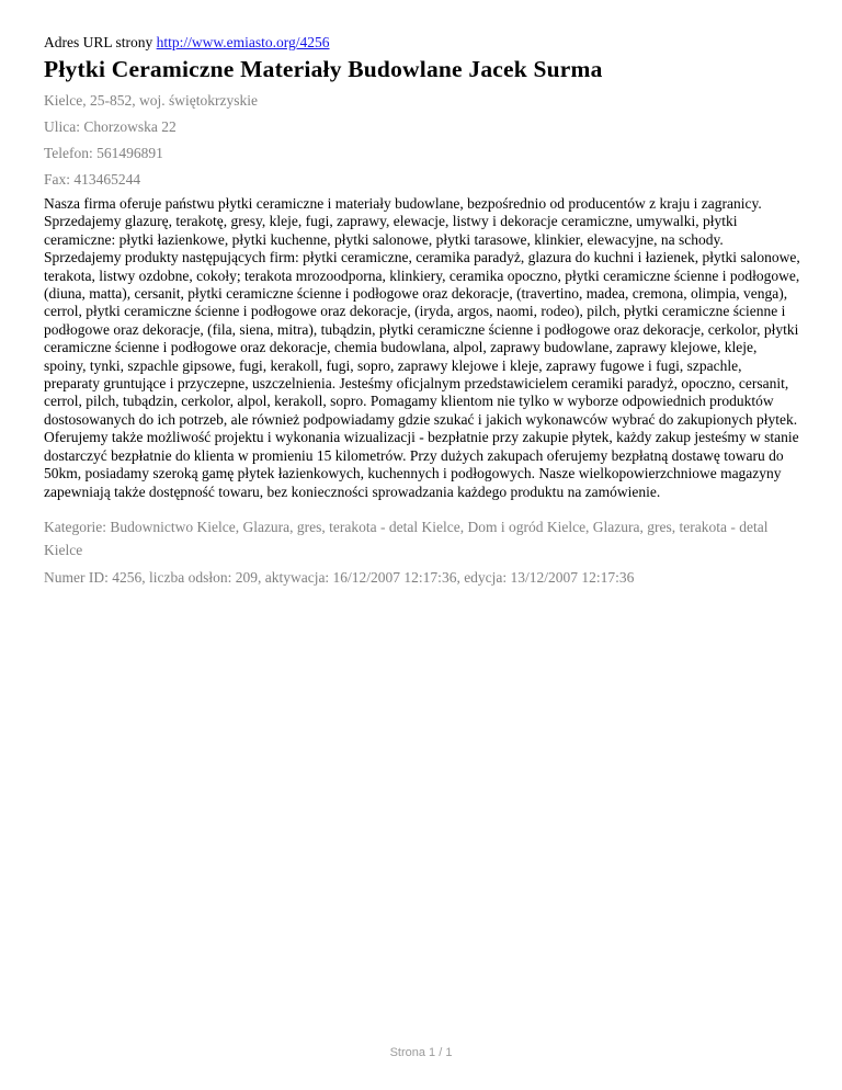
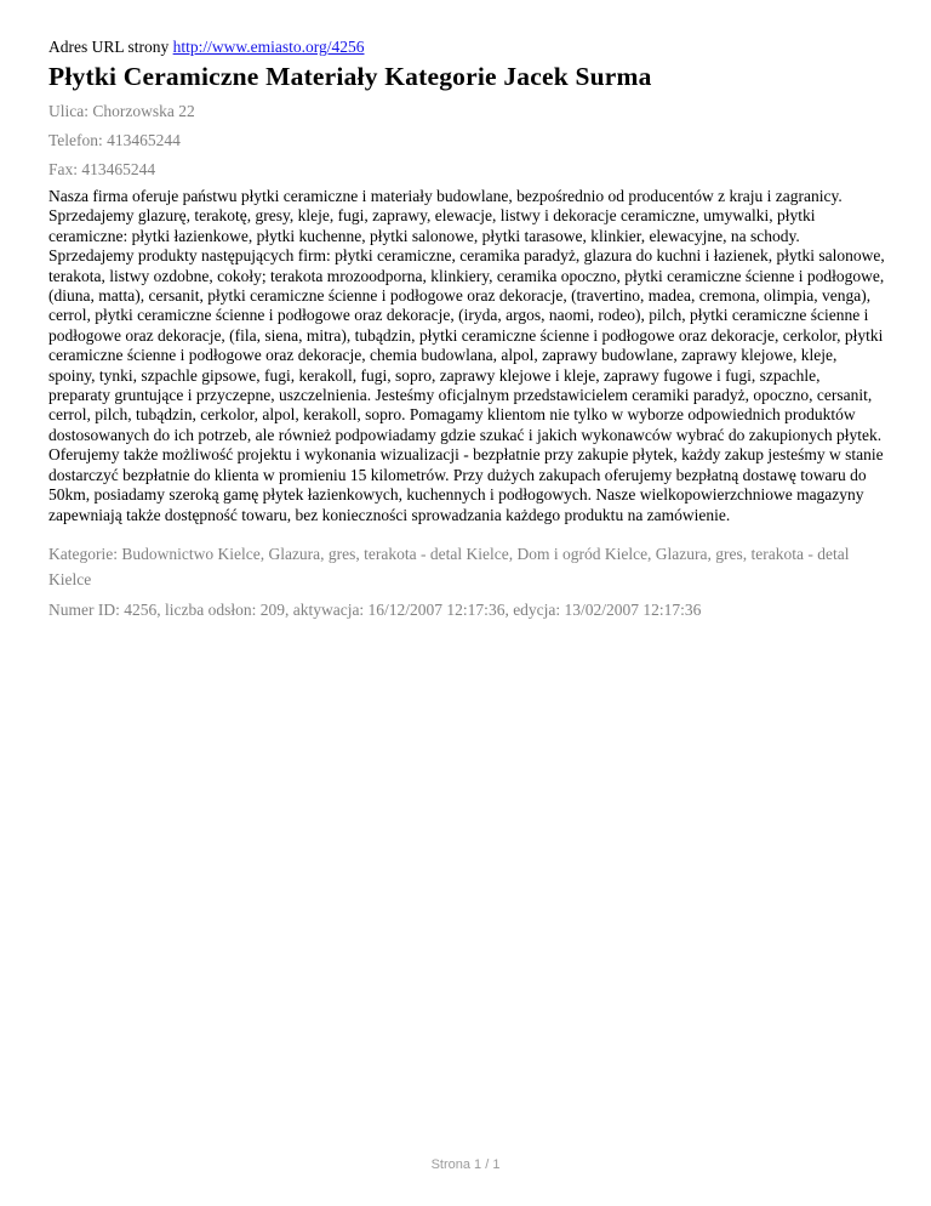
  Adres URL strony http://www.emiasto.org/4256
- Płytki Ceramiczne Materiały Budowlane Jacek Surma
+ Płytki Ceramiczne Materiały Kategorie Jacek Surma
- Kielce, 25-852, woj. świętokrzyskie
  Ulica: Chorzowska 22
- Telefon: 561496891
+ Telefon: 413465244
  Fax: 413465244
  Nasza firma oferuje państwu płytki ceramiczne i materiały budowlane, bezpośrednio od producentów z kraju i zagranicy. Sprzedajemy glazurę, terakotę, gresy, kleje, fugi, zaprawy, elewacje, listwy i dekoracje ceramiczne, umywalki, płytki ceramiczne: płytki łazienkowe, płytki kuchenne, płytki salonowe, płytki tarasowe, klinkier, elewacyjne, na schody. Sprzedajemy produkty następujących firm: płytki ceramiczne, ceramika paradyż, glazura do kuchni i łazienek, płytki salonowe, terakota, listwy ozdobne, cokoły; terakota mrozoodporna, klinkiery, ceramika opoczno, płytki ceramiczne ścienne i podłogowe, (diuna, matta), cersanit, płytki ceramiczne ścienne i podłogowe oraz dekoracje, (travertino, madea, cremona, olimpia, venga), cerrol, płytki ceramiczne ścienne i podłogowe oraz dekoracje, (iryda, argos, naomi, rodeo), pilch, płytki ceramiczne ścienne i podłogowe oraz dekoracje, (fila, siena, mitra), tubądzin, płytki ceramiczne ścienne i podłogowe oraz dekoracje, cerkolor, płytki ceramiczne ścienne i podłogowe oraz dekoracje, chemia budowlana, alpol, zaprawy budowlane, zaprawy klejowe, kleje, spoiny, tynki, szpachle gipsowe, fugi, kerakoll, fugi, sopro, zaprawy klejowe i kleje, zaprawy fugowe i fugi, szpachle, preparaty gruntujące i przyczepne, uszczelnienia. Jesteśmy oficjalnym przedstawicielem ceramiki paradyż, opoczno, cersanit, cerrol, pilch, tubądzin, cerkolor, alpol, kerakoll, sopro. Pomagamy klientom nie tylko w wyborze odpowiednich produktów dostosowanych do ich potrzeb, ale również podpowiadamy gdzie szukać i jakich wykonawców wybrać do zakupionych płytek. Oferujemy także możliwość projektu i wykonania wizualizacji - bezpłatnie przy zakupie płytek, każdy zakup jesteśmy w stanie dostarczyć bezpłatnie do klienta w promieniu 15 kilometrów. Przy dużych zakupach oferujemy bezpłatną dostawę towaru do 50km, posiadamy szeroką gamę płytek łazienkowych, kuchennych i podłogowych. Nasze wielkopowierzchniowe magazyny zapewniają także dostępność towaru, bez konieczności sprowadzania każdego produktu na zamówienie.
  Kategorie: Budownictwo Kielce, Glazura, gres, terakota - detal Kielce, Dom i ogród Kielce, Glazura, gres, terakota - detal Kielce
- Numer ID: 4256, liczba odsłon: 209, aktywacja: 16/12/2007 12:17:36, edycja: 13/12/2007 12:17:36
+ Numer ID: 4256, liczba odsłon: 209, aktywacja: 16/12/2007 12:17:36, edycja: 13/02/2007 12:17:36
  Strona 1 / 1
